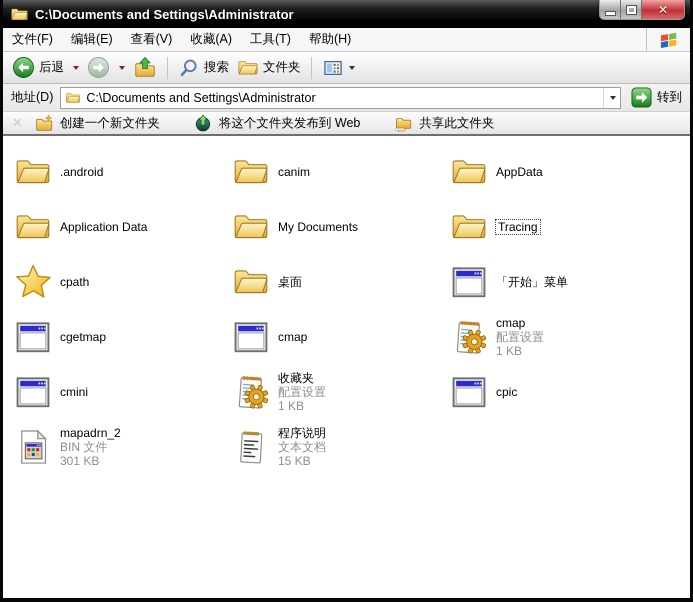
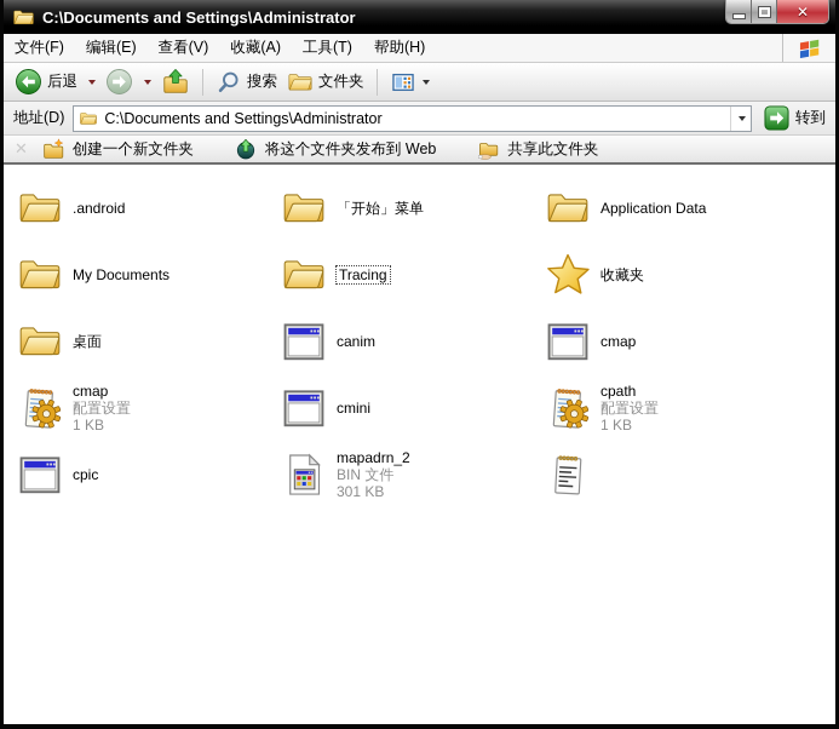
  C:\Documents and Settings\Administrator
  ✕
  文件(F)
  编辑(E)
  查看(V)
  收藏(A)
  工具(T)
  帮助(H)
  后退
  搜索
  文件夹
  地址(D)
  C:\Documents and Settings\Administrator
  转到
  ✕
  创建一个新文件夹
  将这个文件夹发布到 Web
  共享此文件夹
  .android
- canim
+ 「开始」菜单
- AppData
  Application Data
  My Documents
  Tracing
- cpath
+ 收藏夹
  桌面
- 「开始」菜单
+ canim
- cgetmap
  cmap
  cmap
  配置设置
  1 KB
  cmini
- 收藏夹
+ cpath
  配置设置
  1 KB
  cpic
  mapadrn_2
  BIN 文件
  301 KB
- 程序说明
- 文本文档
- 15 KB
